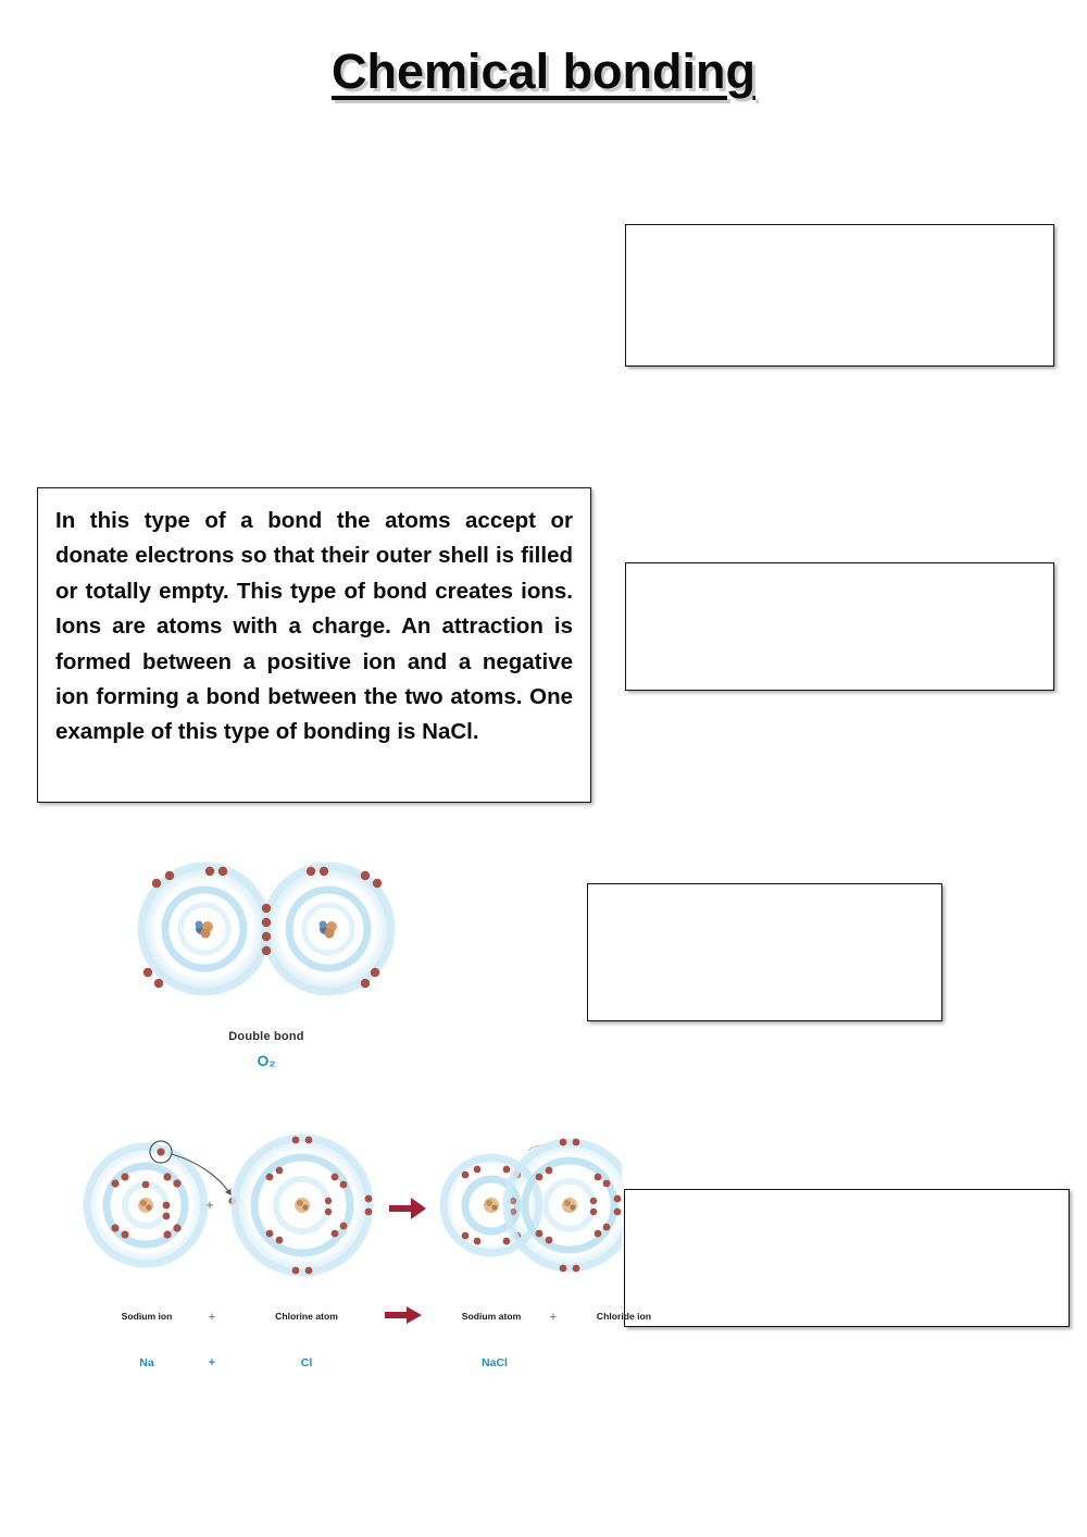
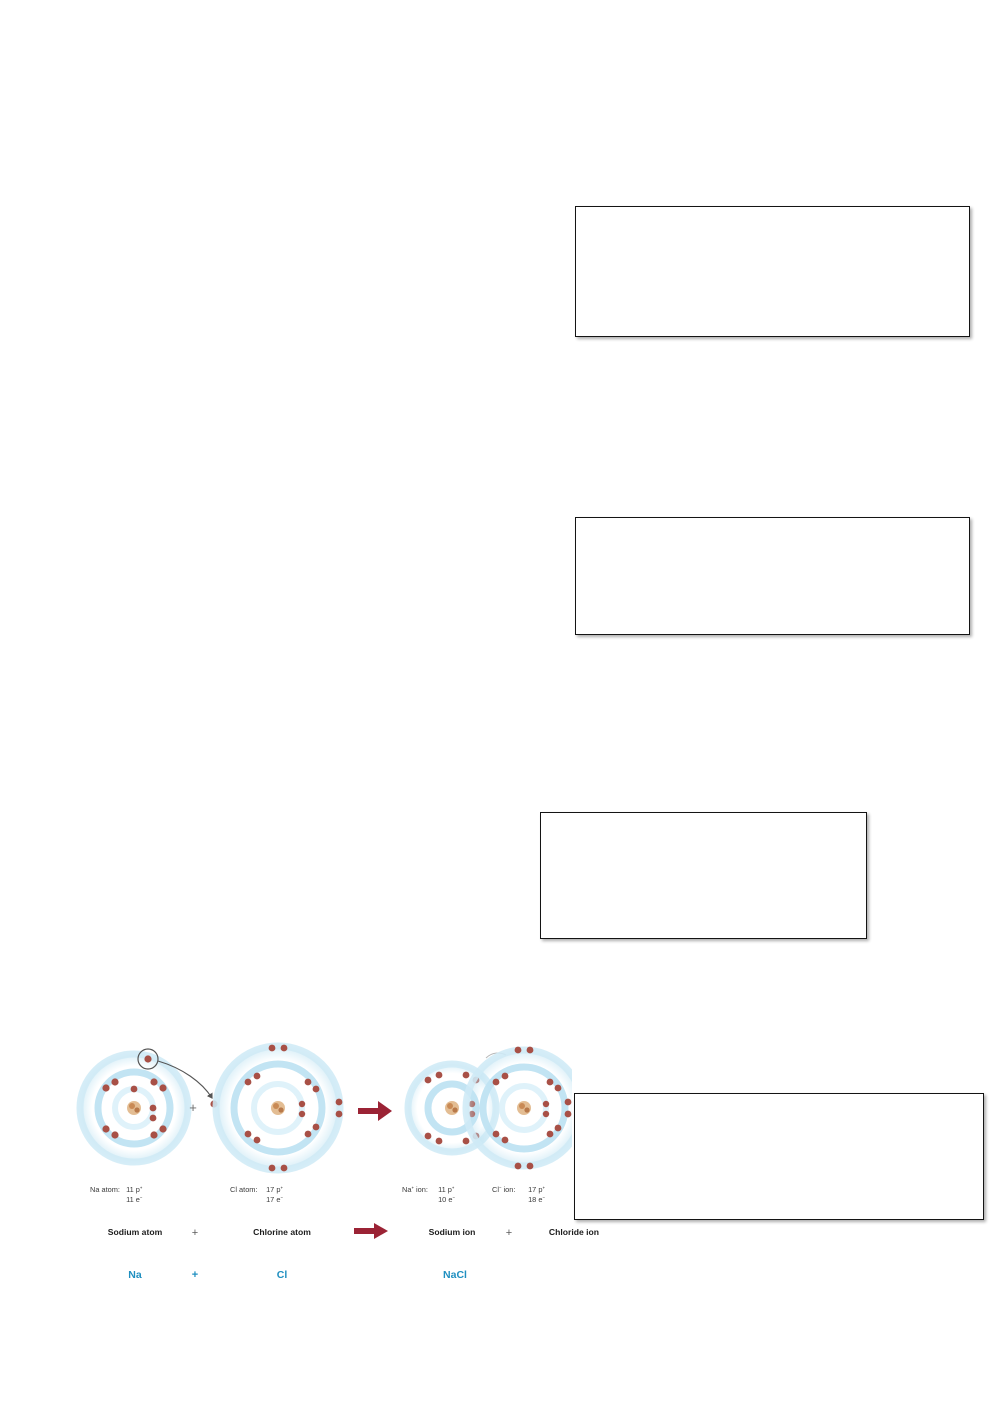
- Chemical bonding
- In this type of a bond the atoms accept or donate electrons so that their outer shell is filled or totally empty. This type of bond creates ions. Ions are atoms with a charge. An attraction is formed between a positive ion and a negative ion forming a bond between the two atoms. One example of this type of bonding is NaCl.
- Double bond
- O₂
  +
+ Na atom: 11 p⁺
+ 11 e⁻
+ Cl atom: 17 p⁺
+ 17 e⁻
+ Na⁺ ion: 11 p⁺
+ 10 e⁻
+ Cl⁻ ion: 17 p⁺
+ 18 e⁻
- Sodium ion
+ Sodium atom
  +
  Chlorine atom
- Sodium atom
+ Sodium ion
  +
  Chloride ion
  Na
  +
  Cl
  NaCl
